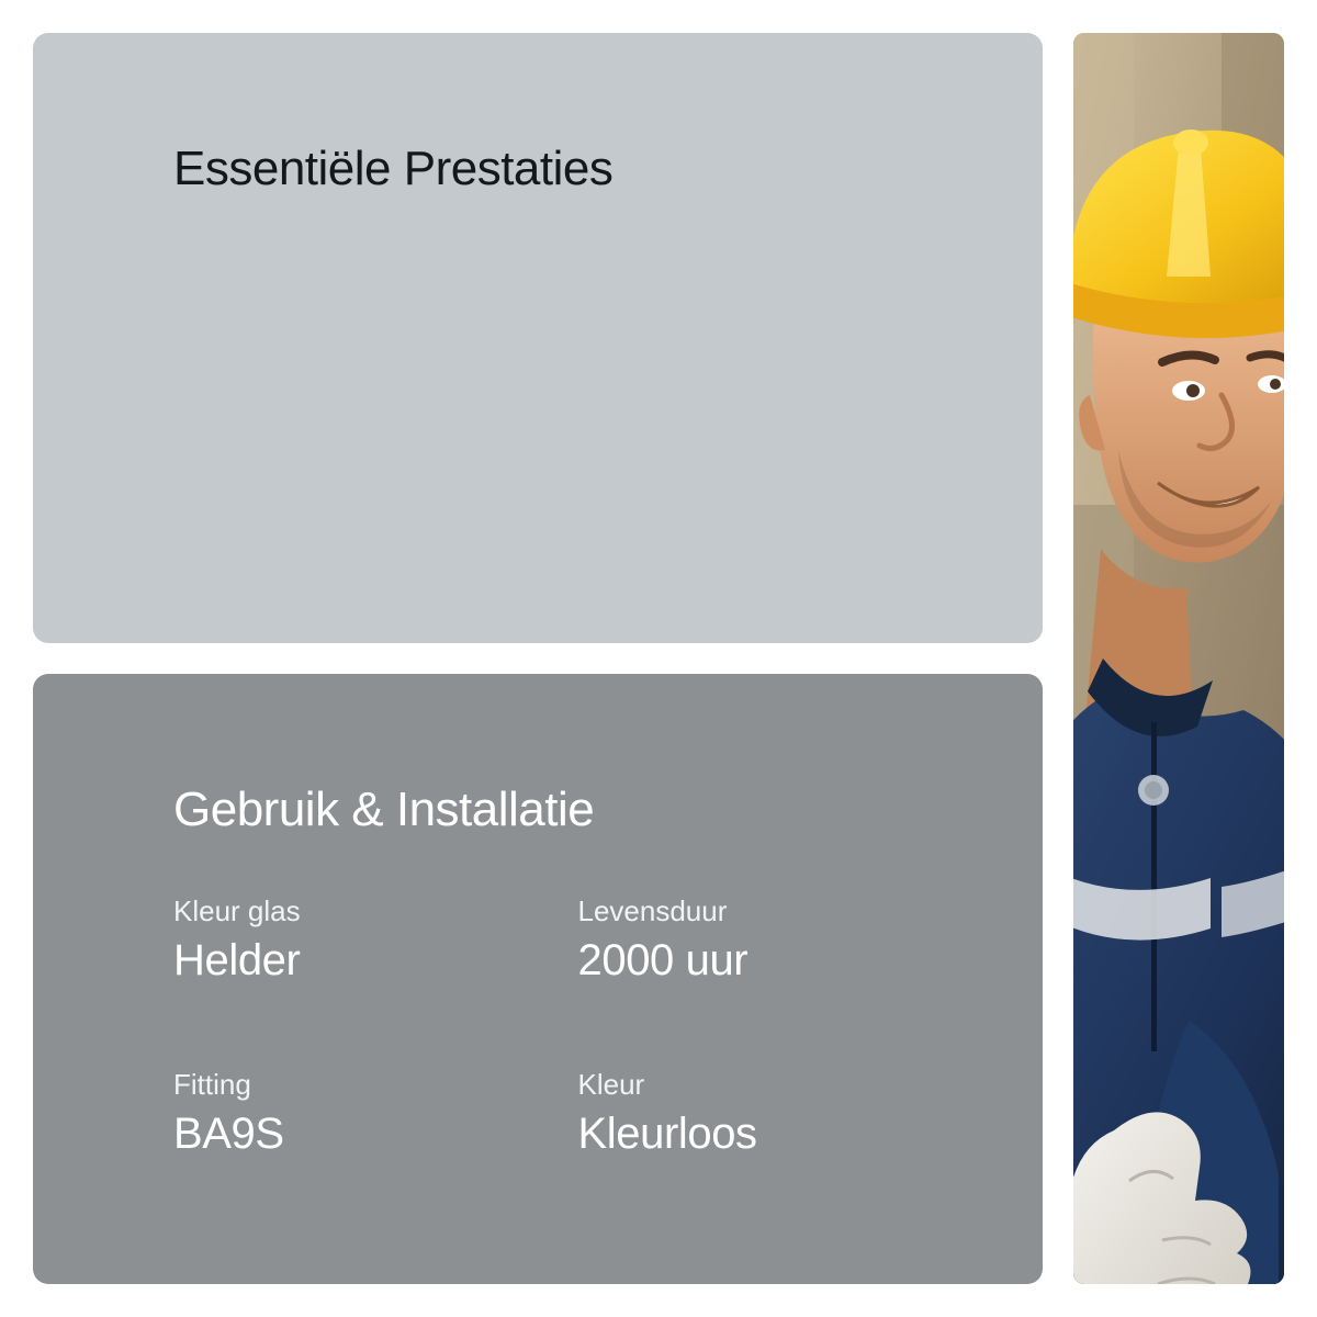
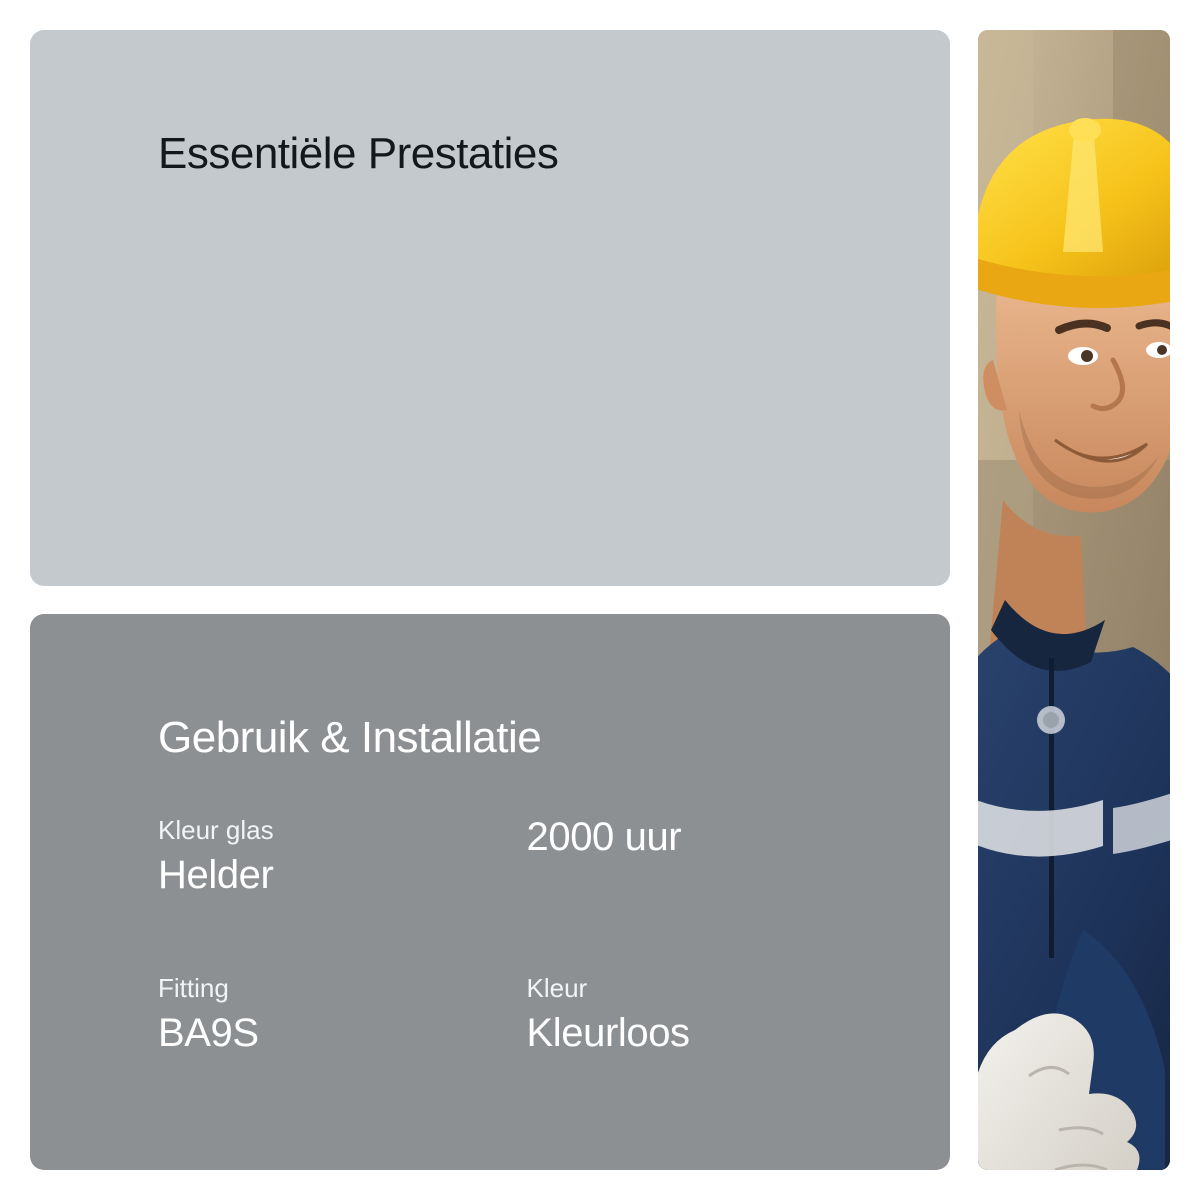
  Essentiële Prestaties
  Gebruik & Installatie
  Kleur glas
  Helder
- Levensduur
  2000 uur
  Fitting
  BA9S
  Kleur
  Kleurloos
